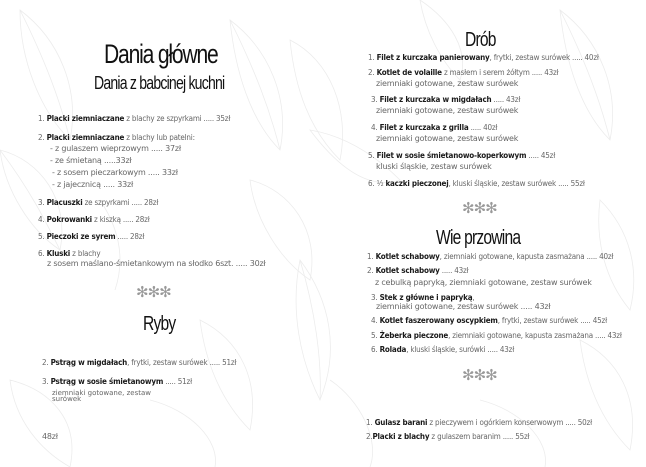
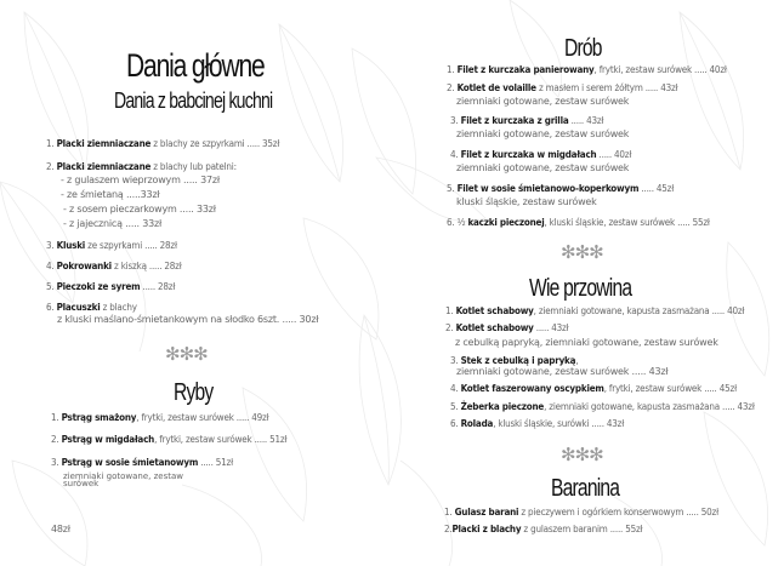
  Dania główne
  Dania z babcinej kuchni
  1. Placki ziemniaczane z blachy ze szpyrkami ..... 35zł
  2. Placki ziemniaczane z blachy lub patelni:
  - z gulaszem wieprzowym ..... 37zł
  - ze śmietaną .....33zł
  - z sosem pieczarkowym ..... 33zł
  - z jajecznicą ..... 33zł
- 3. Placuszki ze szpyrkami ..... 28zł
+ 3. Kluski ze szpyrkami ..... 28zł
  4. Pokrowanki z kiszką ..... 28zł
  5. Pieczoki ze syrem ..... 28zł
- 6. Kluski z blachy
+ 6. Placuszki z blachy
- z sosem maślano-śmietankowym na słodko 6szt. ..... 30zł
+ z kluski maślano-śmietankowym na słodko 6szt. ..... 30zł
  ✻✻✻
  Ryby
+ 1. Pstrąg smażony, frytki, zestaw surówek ..... 49zł
  2. Pstrąg w migdałach, frytki, zestaw surówek ..... 51zł
  3. Pstrąg w sosie śmietanowym ..... 51zł
  ziemniaki gotowane, zestaw
  surówek
  48zł
  Drób
  1. Filet z kurczaka panierowany, frytki, zestaw surówek ..... 40zł
  2. Kotlet de volaille z masłem i serem żółtym ..... 43zł
  ziemniaki gotowane, zestaw surówek
- 3. Filet z kurczaka w migdałach ..... 43zł
+ 3. Filet z kurczaka z grilla ..... 43zł
  ziemniaki gotowane, zestaw surówek
- 4. Filet z kurczaka z grilla ..... 40zł
+ 4. Filet z kurczaka w migdałach ..... 40zł
  ziemniaki gotowane, zestaw surówek
  5. Filet w sosie śmietanowo-koperkowym ..... 45zł
  kluski śląskie, zestaw surówek
  6. ½ kaczki pieczonej, kluski śląskie, zestaw surówek ..... 55zł
  ✻✻✻
  Wie przowina
  1. Kotlet schabowy, ziemniaki gotowane, kapusta zasmażana ..... 40zł
  2. Kotlet schabowy ..... 43zł
  z cebulką papryką, ziemniaki gotowane, zestaw surówek
- 3. Stek z główne i papryką,
+ 3. Stek z cebulką i papryką,
  ziemniaki gotowane, zestaw surówek ..... 43zł
  4. Kotlet faszerowany oscypkiem, frytki, zestaw surówek ..... 45zł
  5. Żeberka pieczone, ziemniaki gotowane, kapusta zasmażana ..... 43zł
  6. Rolada, kluski śląskie, surówki ..... 43zł
  ✻✻✻
+ Baranina
  1. Gulasz barani z pieczywem i ogórkiem konserwowym ..... 50zł
  2.Placki z blachy z gulaszem baranim ..... 55zł
